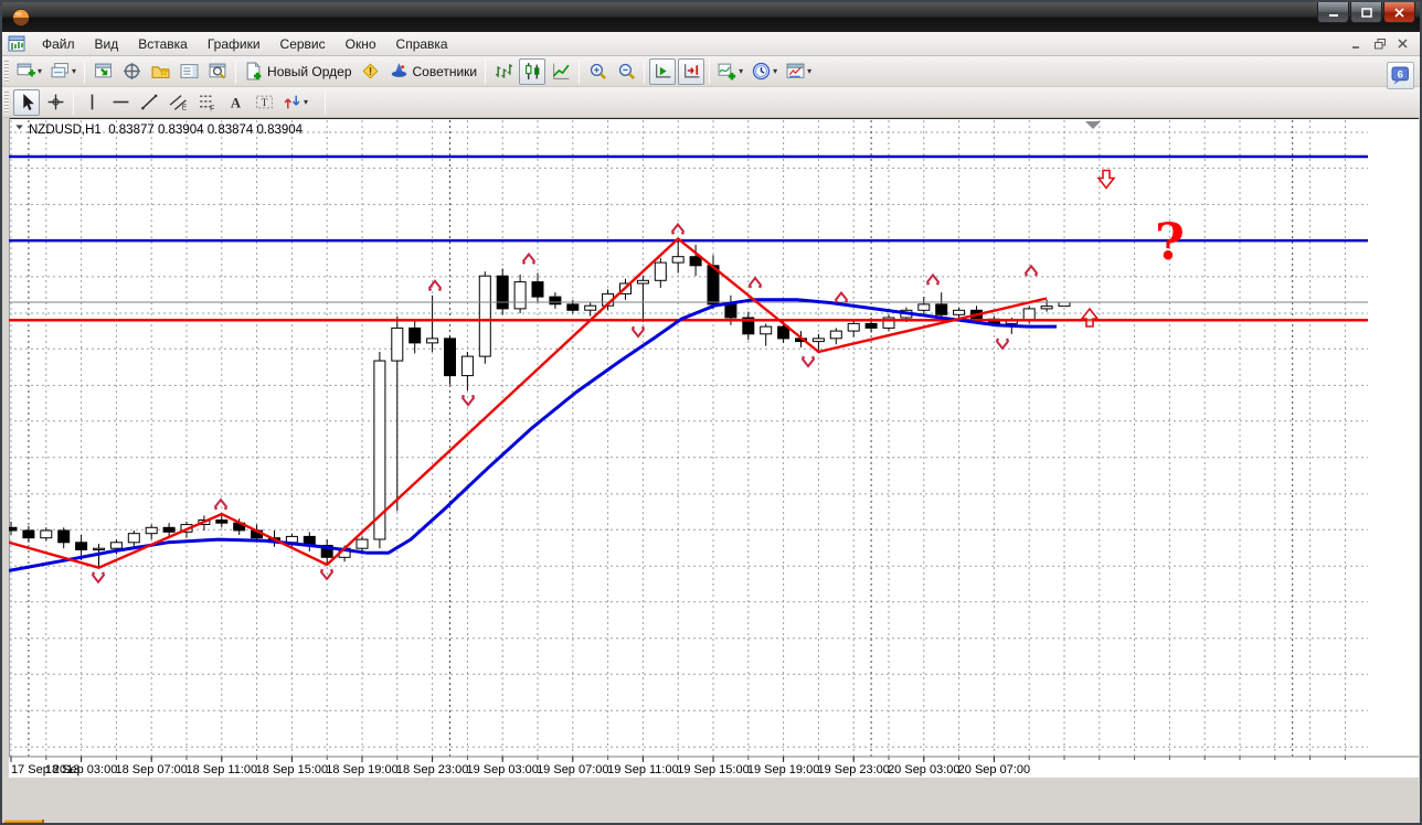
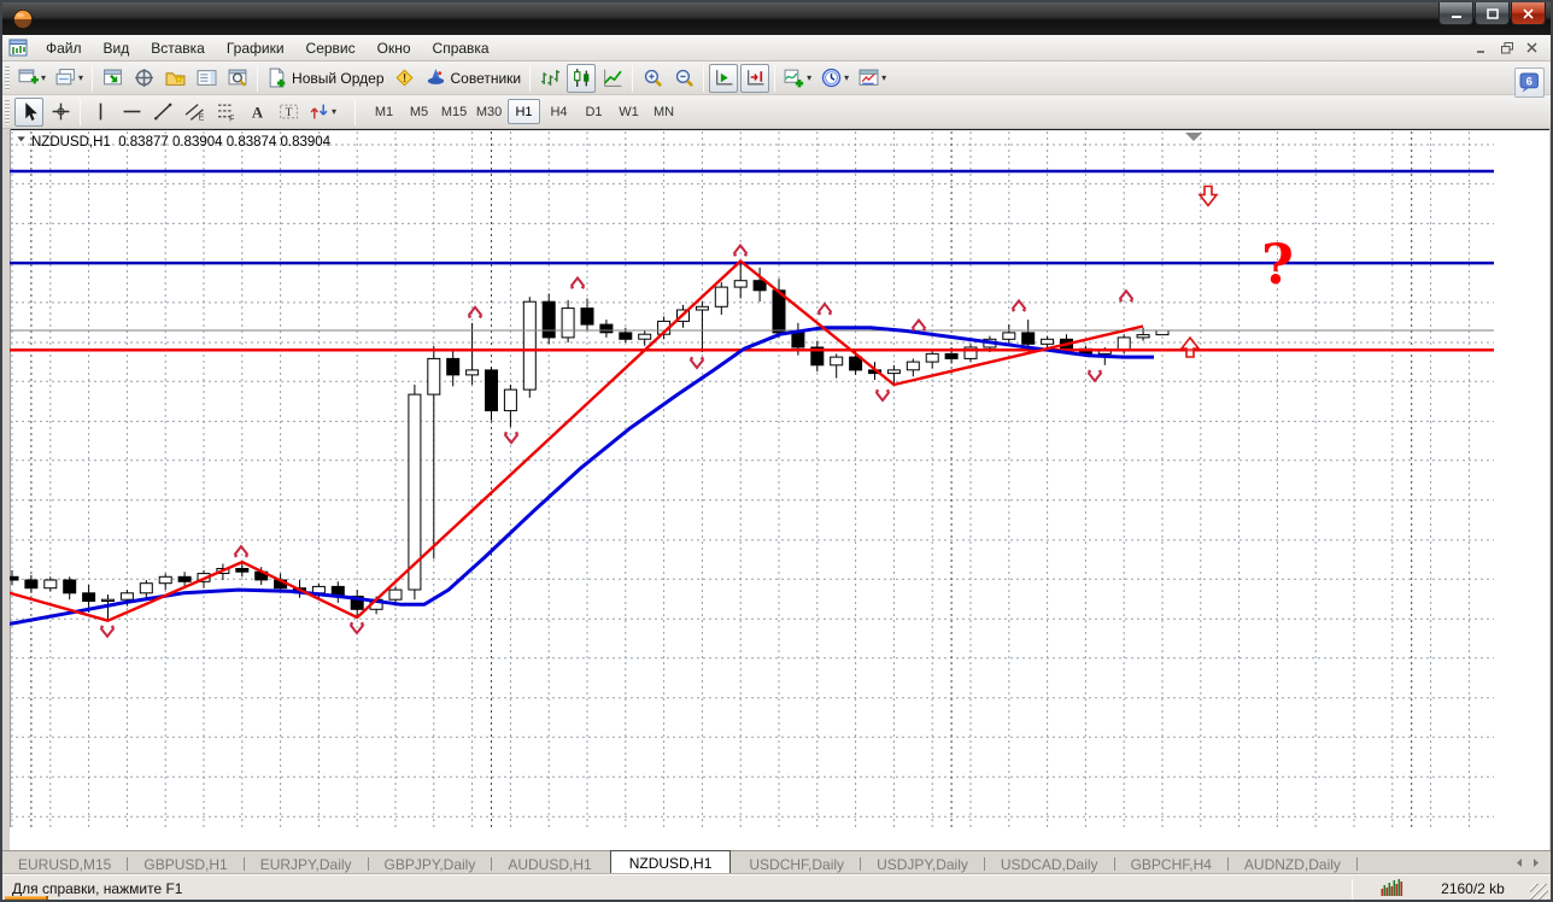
  Файл Вид Вставка Графики Сервис Окно Справка
  ▾
  ▾
  Новый Ордер
  !
  Советники
  ▾
  ▾
  ▾
  A
  T
  ▾
+ M1
+ M5
+ M15
+ M30
+ H1
+ H4
+ D1
+ W1
+ MN
  6
  ?
- 17 Sep 2013
- 18 Sep 03:00
- 18 Sep 07:00
- 18 Sep 11:00
- 18 Sep 15:00
- 18 Sep 19:00
- 18 Sep 23:00
- 19 Sep 03:00
- 19 Sep 07:00
- 19 Sep 11:00
- 19 Sep 15:00
- 19 Sep 19:00
- 19 Sep 23:00
- 20 Sep 03:00
- 20 Sep 07:00
  NZDUSD,H1 0.83877 0.83904 0.83874 0.83904
+ EURUSD,M15
+ GBPUSD,H1
+ EURJPY,Daily
+ GBPJPY,Daily
+ AUDUSD,H1
+ NZDUSD,H1
+ USDCHF,Daily
+ USDJPY,Daily
+ USDCAD,Daily
+ GBPCHF,H4
+ AUDNZD,Daily
+ Для справки, нажмите F1
+ 2160/2 kb
